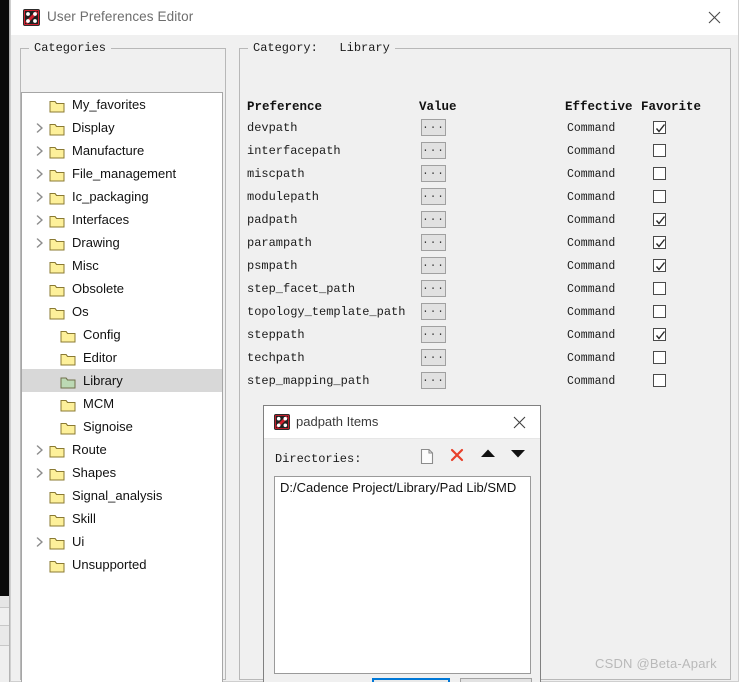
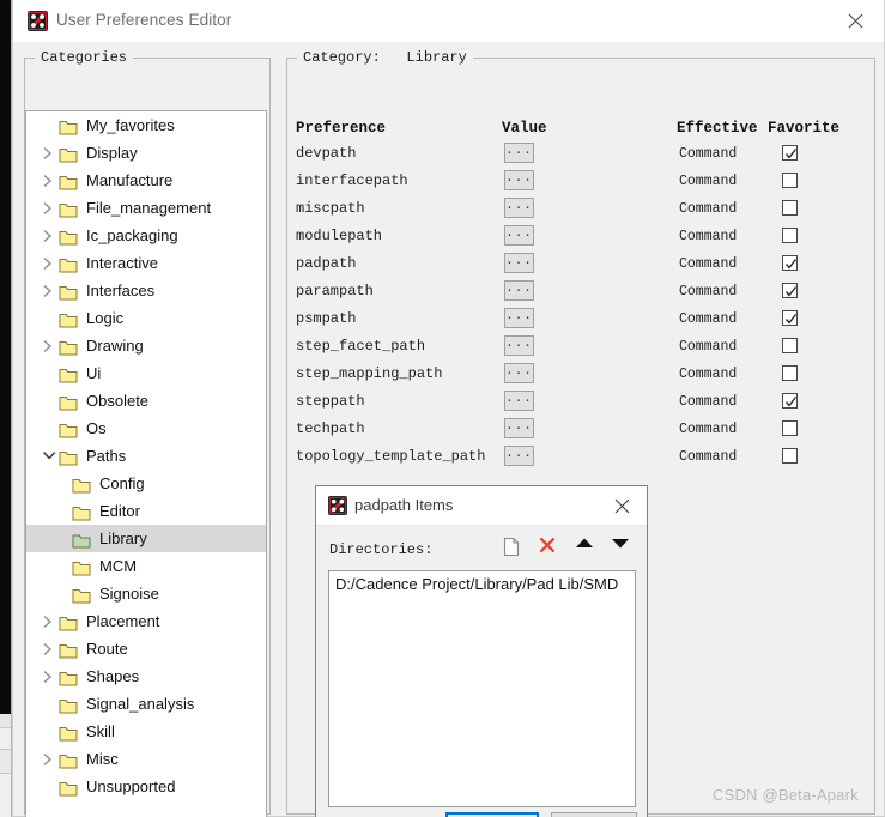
  User Preferences Editor
  Categories
  Category: Library
  My_favorites
  Display
  Manufacture
  File_management
  Ic_packaging
+ Interactive
  Interfaces
+ Logic
  Drawing
- Misc
+ Ui
  Obsolete
  Os
+ Paths
  Config
  Editor
  Library
  MCM
  Signoise
+ Placement
  Route
  Shapes
  Signal_analysis
  Skill
- Ui
+ Misc
  Unsupported
  Preference
  Value
  Effective
  Favorite
  devpath
  ...
  Command
  interfacepath
  ...
  Command
  miscpath
  ...
  Command
  modulepath
  ...
  Command
  padpath
  ...
  Command
  parampath
  ...
  Command
  psmpath
  ...
  Command
  step_facet_path
  ...
  Command
- topology_template_path
+ step_mapping_path
  ...
  Command
  steppath
  ...
  Command
  techpath
  ...
  Command
- step_mapping_path
+ topology_template_path
  ...
  Command
  padpath Items
  Directories:
  D:/Cadence Project/Library/Pad Lib/SMD
  CSDN @Beta-Apark
